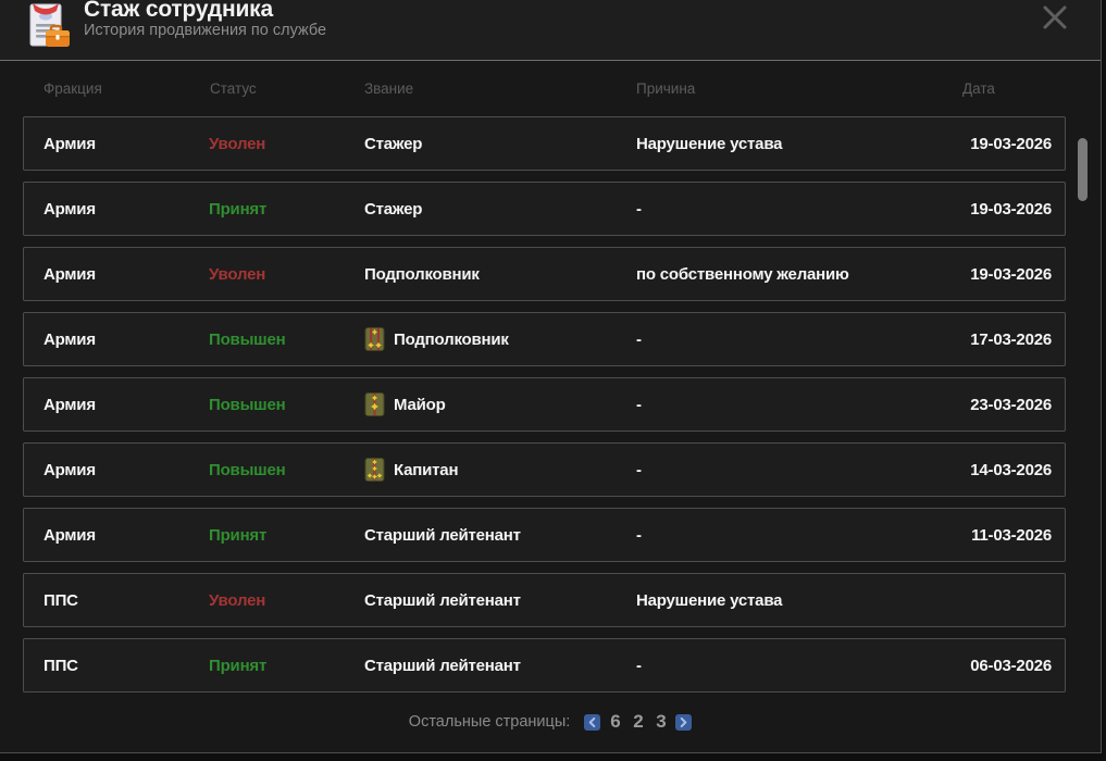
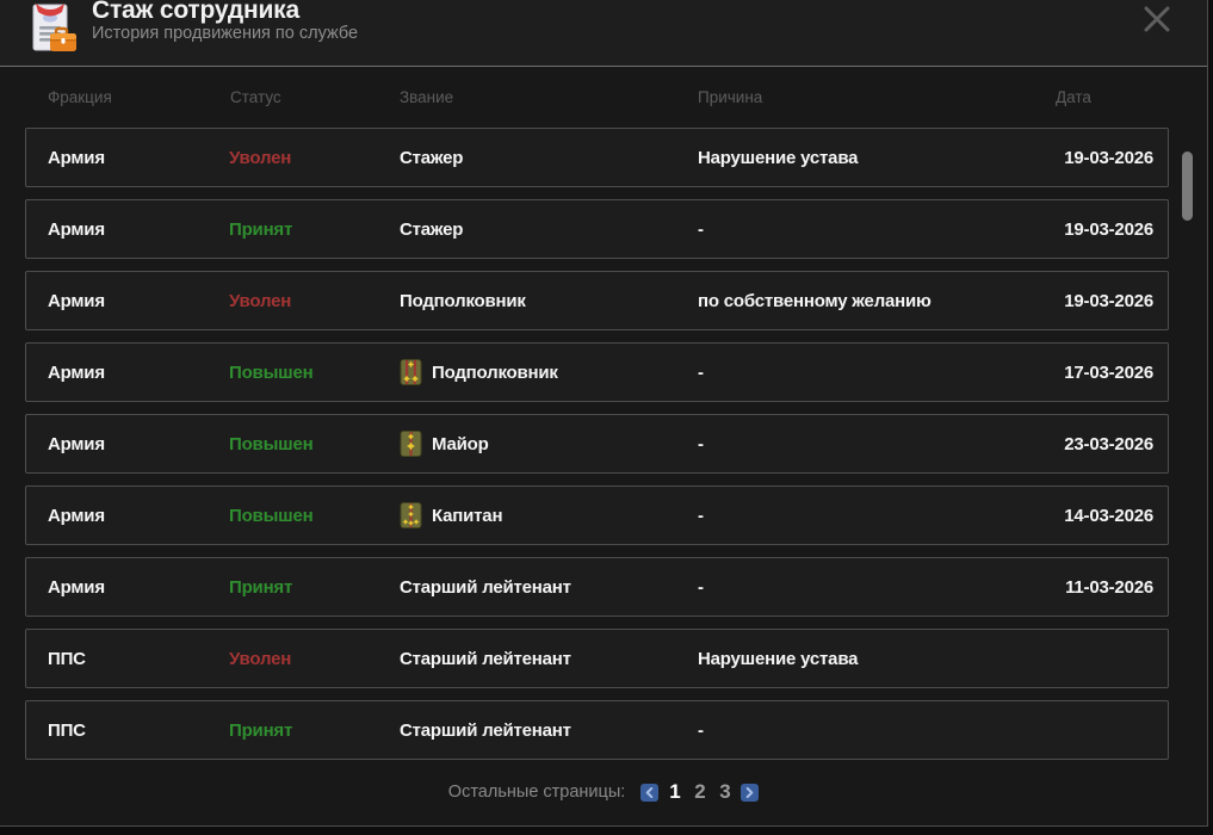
  Стаж сотрудника
  История продвижения по службе
  Фракция
  Статус
  Звание
  Причина
  Дата
  Армия
  Уволен
  Стажер
  Нарушение устава
  19-03-2026
  Армия
  Принят
  Стажер
  -
  19-03-2026
  Армия
  Уволен
  Подполковник
  по собственному желанию
  19-03-2026
  Армия
  Повышен
  Подполковник
  -
  17-03-2026
  Армия
  Повышен
  Майор
  -
  23-03-2026
  Армия
  Повышен
  Капитан
  -
  14-03-2026
  Армия
  Принят
  Старший лейтенант
  -
  11-03-2026
  ППС
  Уволен
  Старший лейтенант
  Нарушение устава
  ППС
  Принят
  Старший лейтенант
  -
- 06-03-2026
  Остальные страницы:
- 6
+ 1
  2
  3
